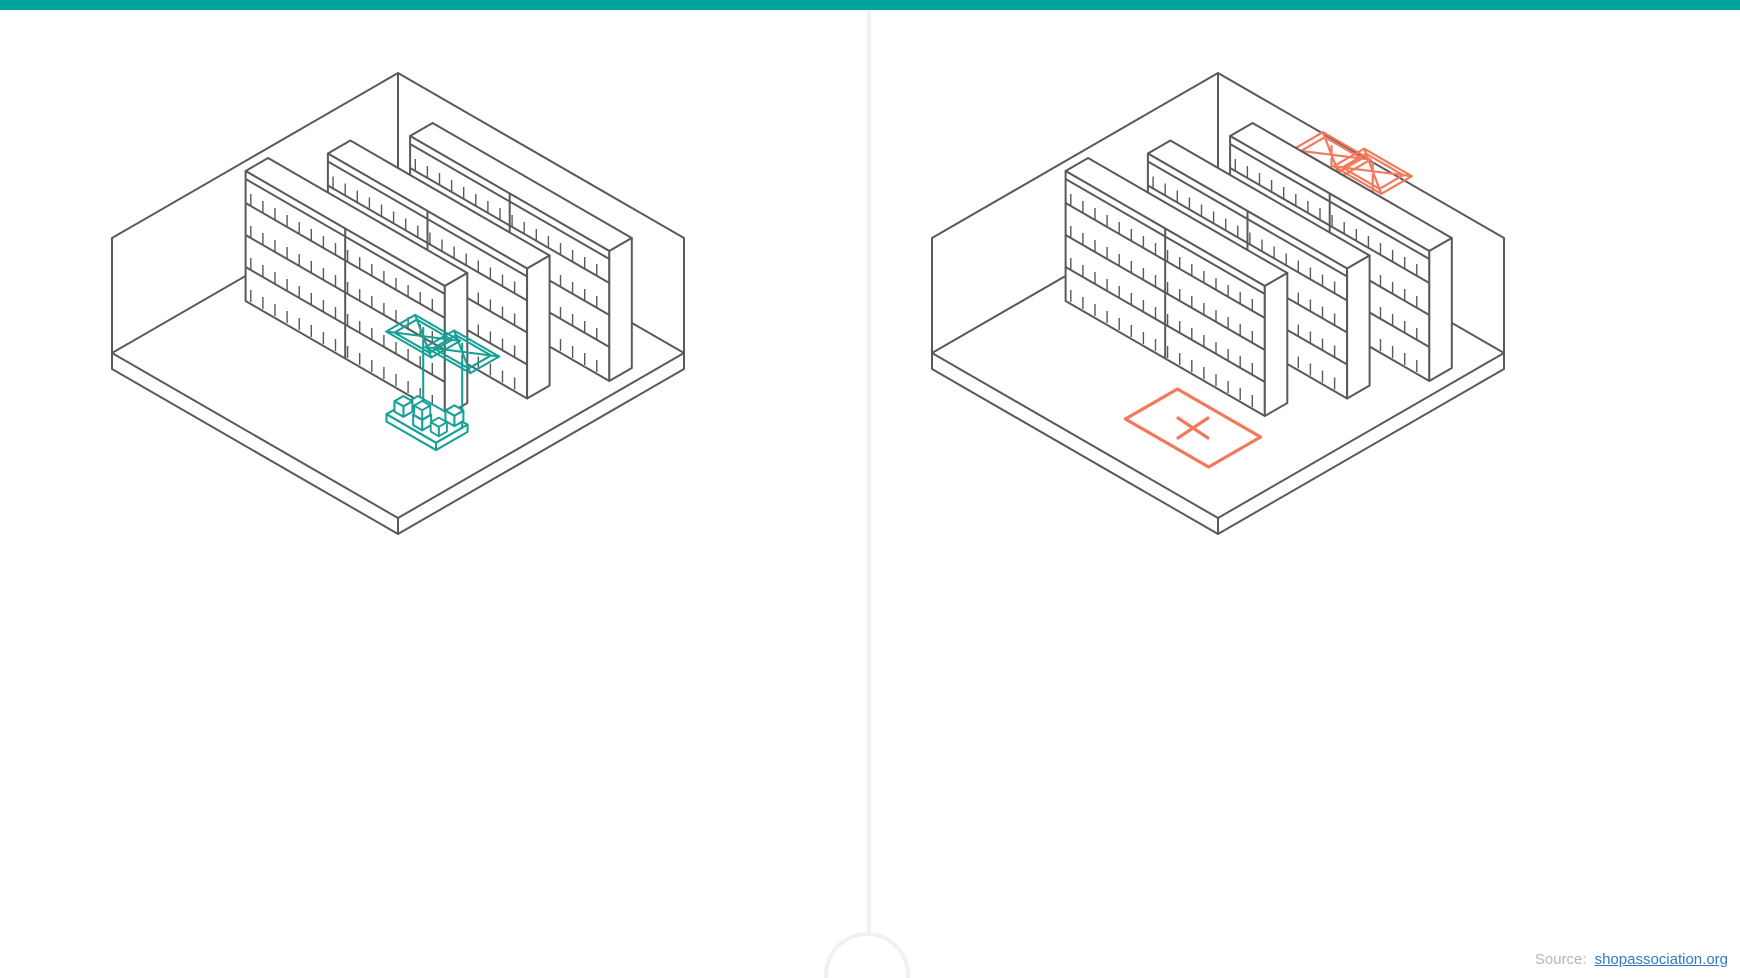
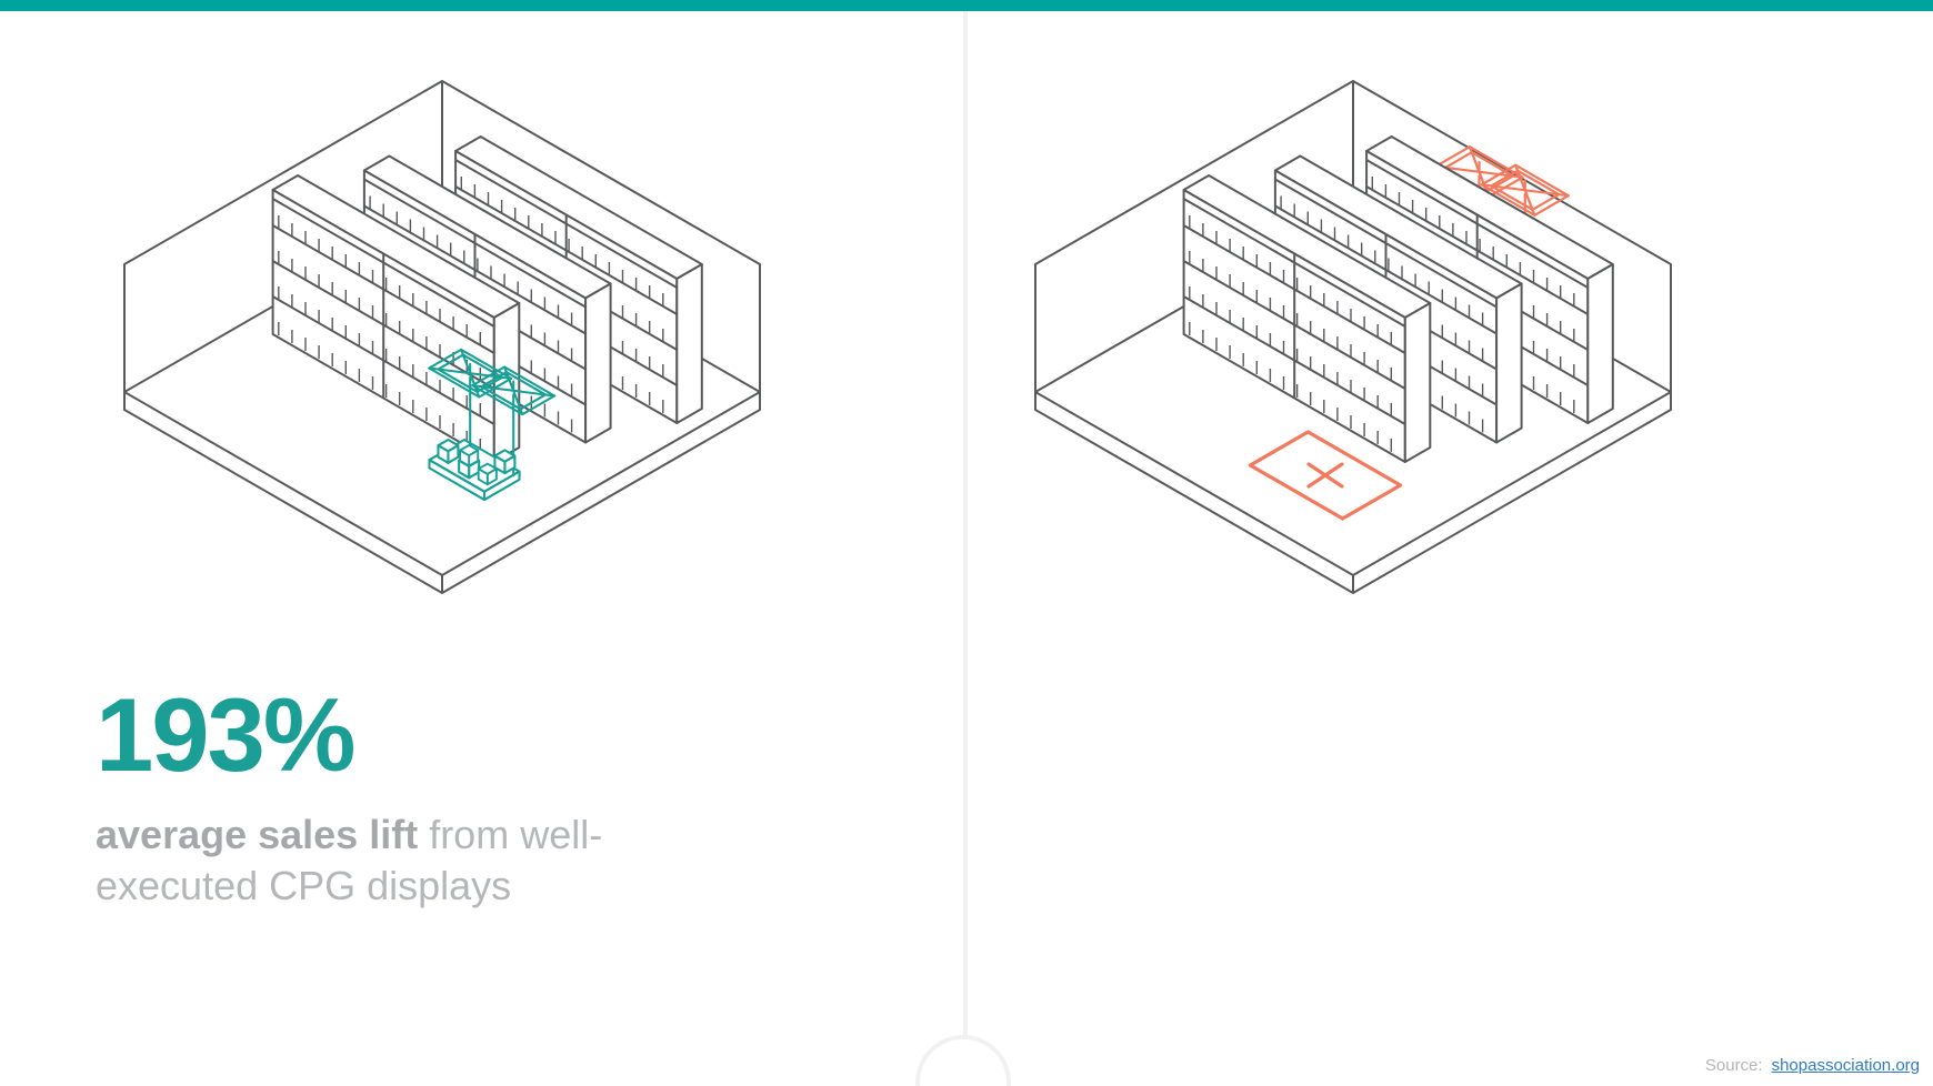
+ 193%
+ average sales lift from well-
+ executed CPG displays
  Source: shopassociation.org
